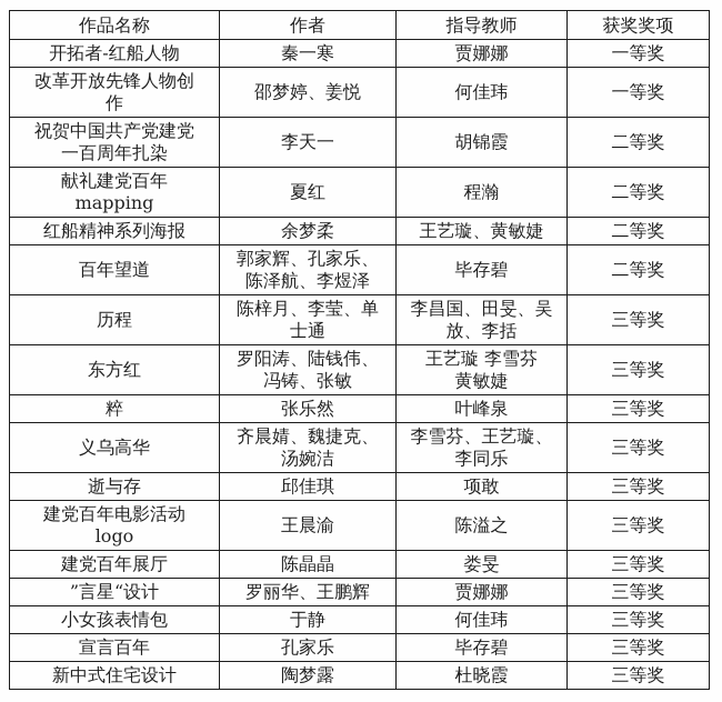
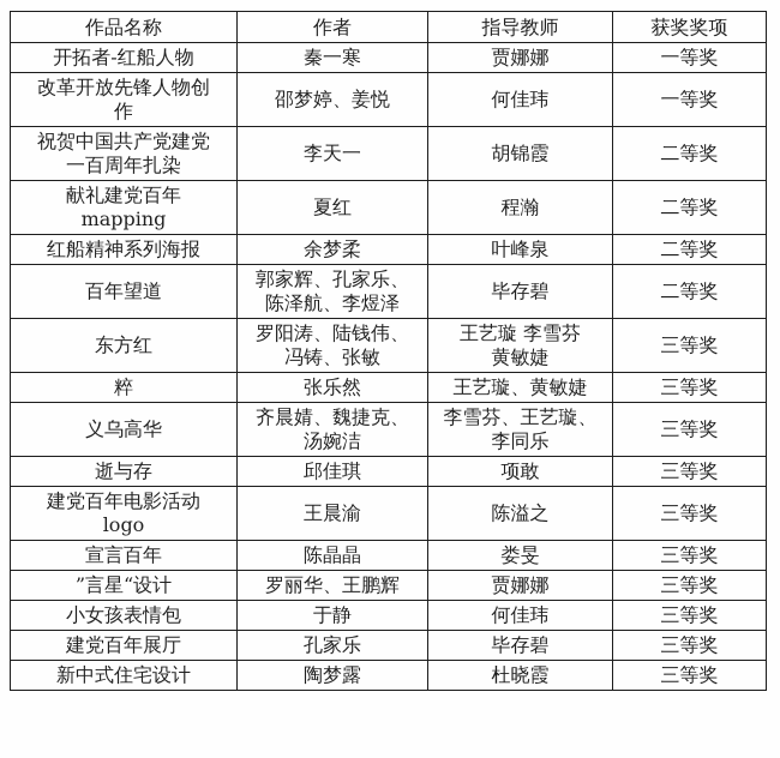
  作品名称	作者	指导教师	获奖奖项
  开拓者-红船人物	秦一寒	贾娜娜	一等奖
  改革开放先锋人物创 作	邵梦婷、姜悦	何佳玮	一等奖
  祝贺中国共产党建党 一百周年扎染	李天一	胡锦霞	二等奖
  献礼建党百年 mapping	夏红	程瀚	二等奖
- 红船精神系列海报	余梦柔	王艺璇、黄敏婕	二等奖
+ 红船精神系列海报	余梦柔	叶峰泉	二等奖
  百年望道	郭家辉、孔家乐、 陈泽航、李煜泽	毕存碧	二等奖
- 历程	陈梓月、李莹、单 士通	李昌国、田旻、吴 放、李括	三等奖
  东方红	罗阳涛、陆钱伟、 冯铸、张敏	王艺璇 李雪芬 黄敏婕	三等奖
- 粹	张乐然	叶峰泉	三等奖
+ 粹	张乐然	王艺璇、黄敏婕	三等奖
  义乌高华	齐晨婧、魏捷克、 汤婉洁	李雪芬、王艺璇、 李同乐	三等奖
  逝与存	邱佳琪	项敢	三等奖
  建党百年电影活动 logo	王晨渝	陈溢之	三等奖
- 建党百年展厅	陈晶晶	娄旻	三等奖
+ 宣言百年	陈晶晶	娄旻	三等奖
  ”言星“设计	罗丽华、王鹏辉	贾娜娜	三等奖
  小女孩表情包	于静	何佳玮	三等奖
- 宣言百年	孔家乐	毕存碧	三等奖
+ 建党百年展厅	孔家乐	毕存碧	三等奖
  新中式住宅设计	陶梦露	杜晓霞	三等奖
